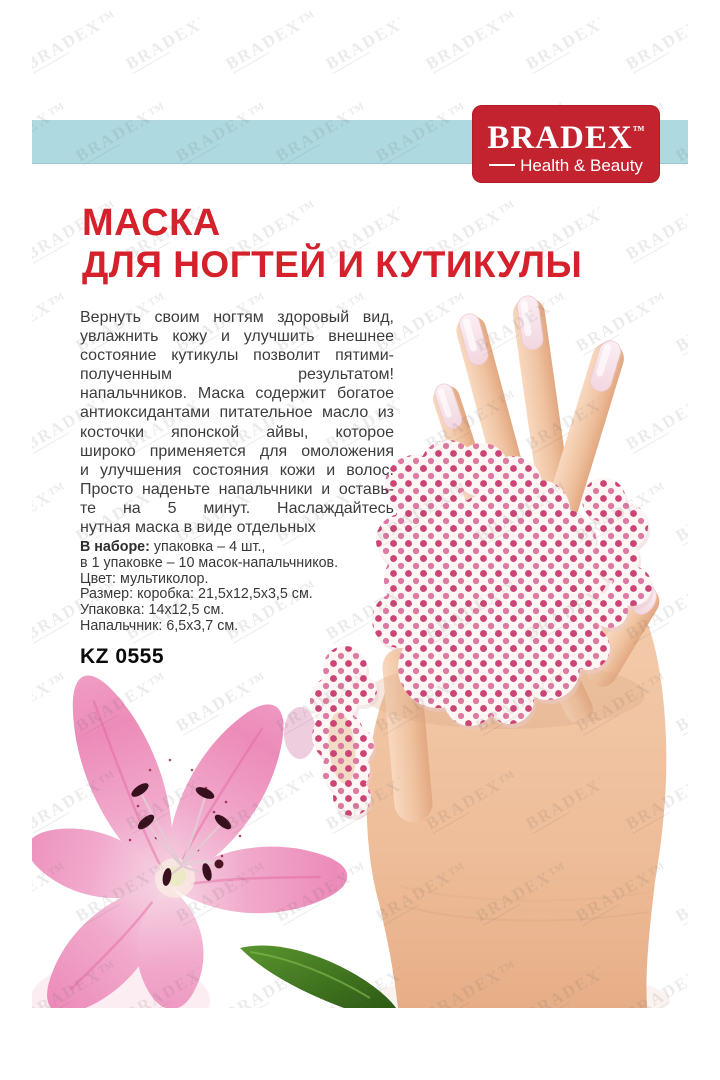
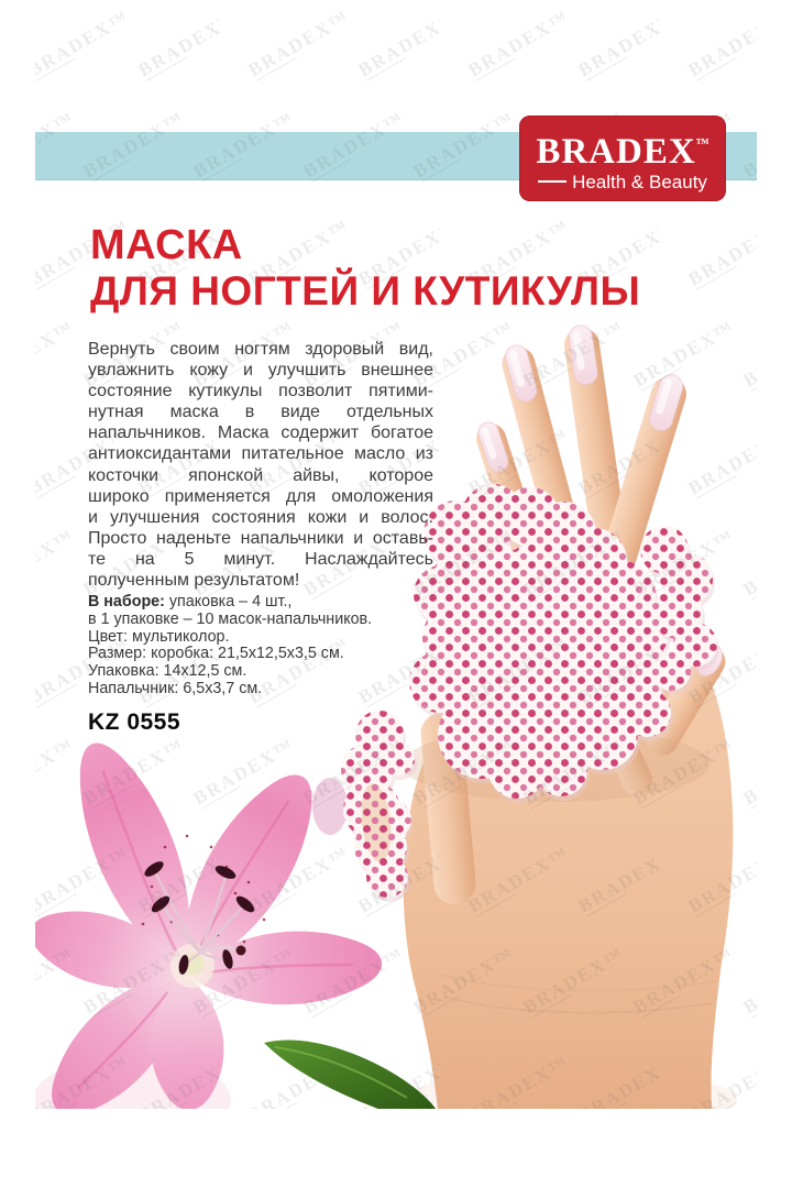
  BRADEX™
  Health & Beauty
  МАСКА
  ДЛЯ НОГТЕЙ И КУТИКУЛЫ
  Вернуть своим ногтям здоровый вид,
  увлажнить кожу и улучшить внешнее
  состояние кутикулы позволит пятими-
- полученным результатом!
+ нутная маска в виде отдельных
  напальчников. Маска содержит богатое
  антиоксидантами питательное масло из
  косточки японской айвы, которое
  широко применяется для омоложения
  и улучшения состояния кожи и волос.
  Просто наденьте напальчники и оставь-
  те на 5 минут. Наслаждайтесь
- нутная маска в виде отдельных
+ полученным результатом!
  В наборе: упаковка – 4 шт.,
  в 1 упаковке – 10 масок-напальчников.
  Цвет: мультиколор.
  Размер: коробка: 21,5х12,5х3,5 см.
  Упаковка: 14х12,5 см.
  Напальчник: 6,5х3,7 см.
  KZ 0555
